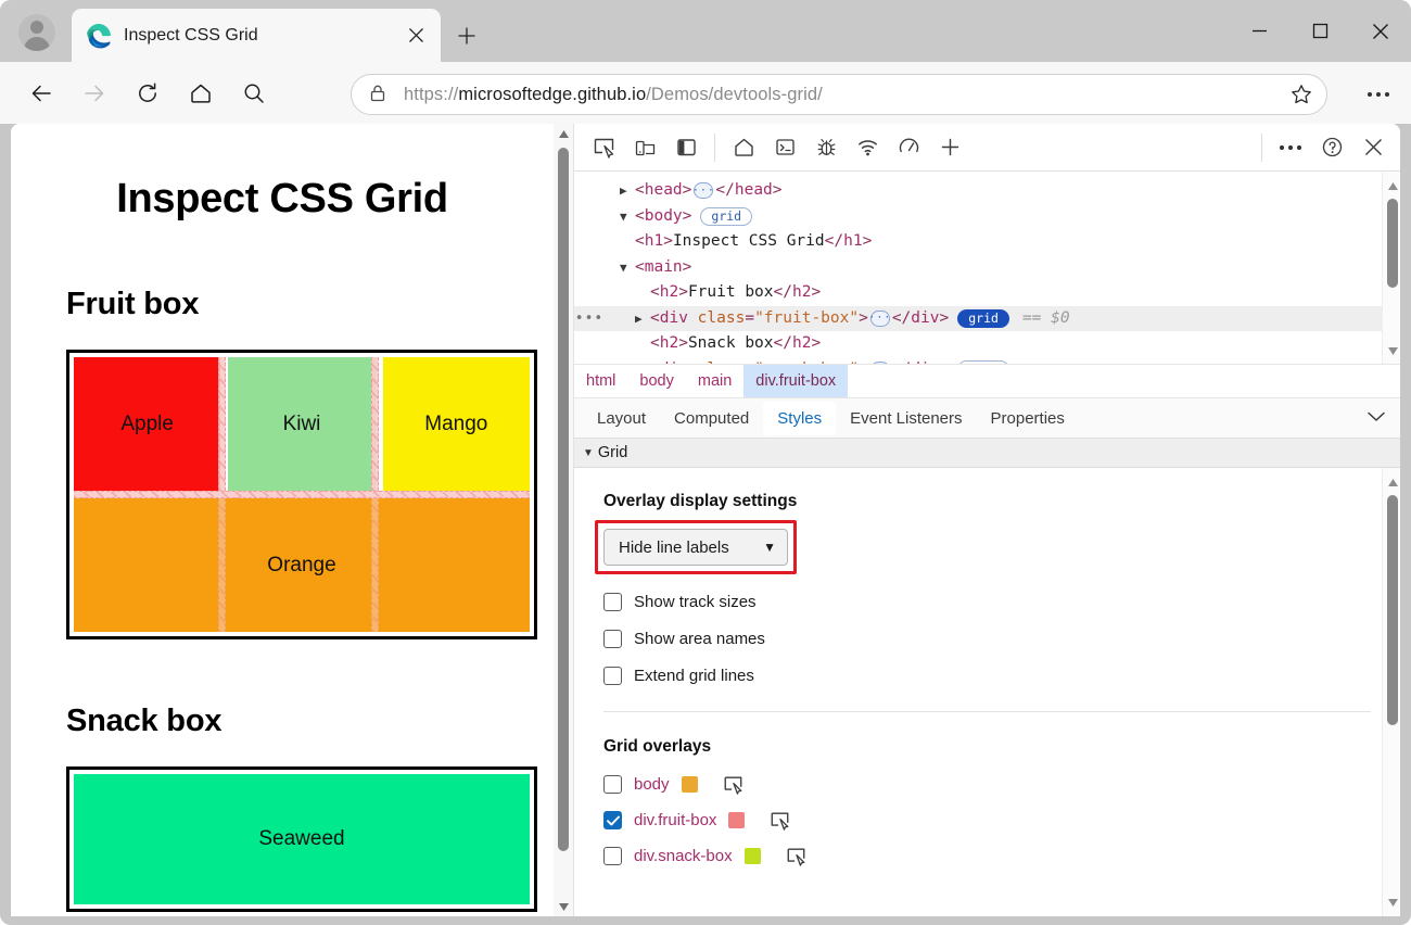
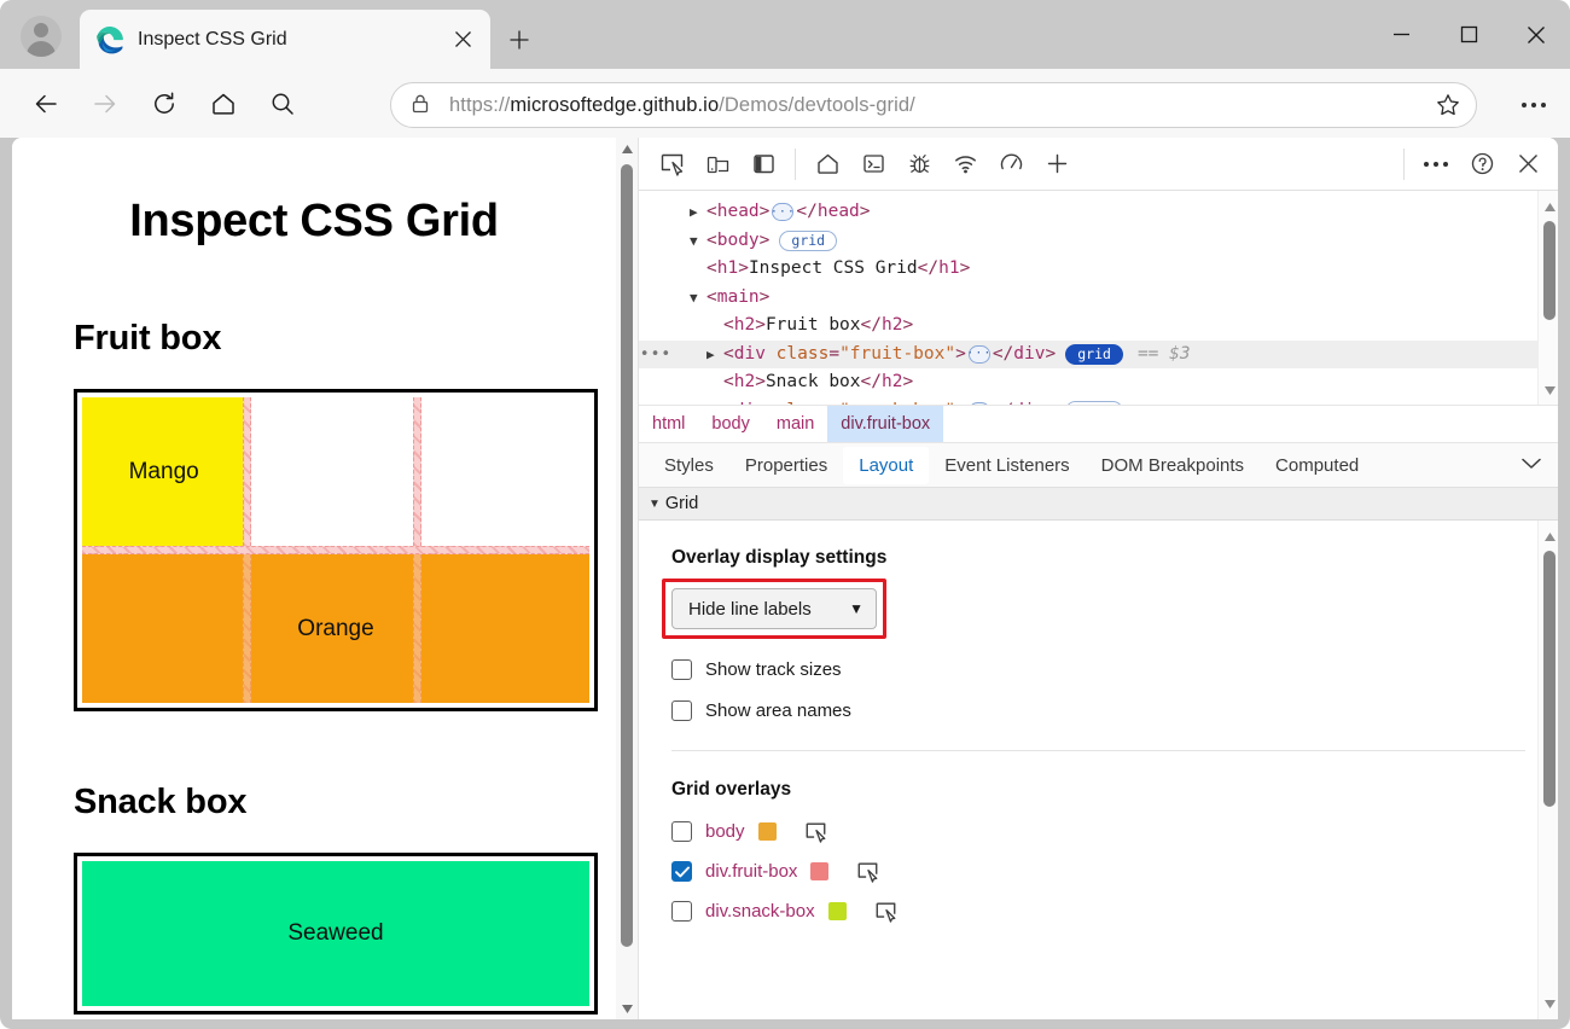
  Inspect CSS Grid
  https://microsoftedge.github.io/Demos/devtools-grid/
  Inspect CSS Grid
  Fruit box
- Apple
- Kiwi
  Mango
  Orange
  Snack box
  Seaweed
  ▶
  <head>
  ···
  </head>
  ▼
  <body>
  grid
  <h1>
  Inspect CSS Grid
  </h1>
  ▼
  <main>
  <h2>
  Fruit box
  </h2>
  •••
  ▶
  <div class="fruit-box">
  ···
  </div>
  grid
- == $0
+ == $3
  <h2>
  Snack box
  </h2>
  html
  body
  main
  div.fruit-box
- Layout
+ Styles
- Computed
+ Properties
- Styles
+ Layout
  Event Listeners
+ DOM Breakpoints
- Properties
+ Computed
  ▼
  Grid
  Overlay display settings
  Hide line labels
  ▼
  Show track sizes
  Show area names
- Extend grid lines
  Grid overlays
  body
  div.fruit-box
  div.snack-box
